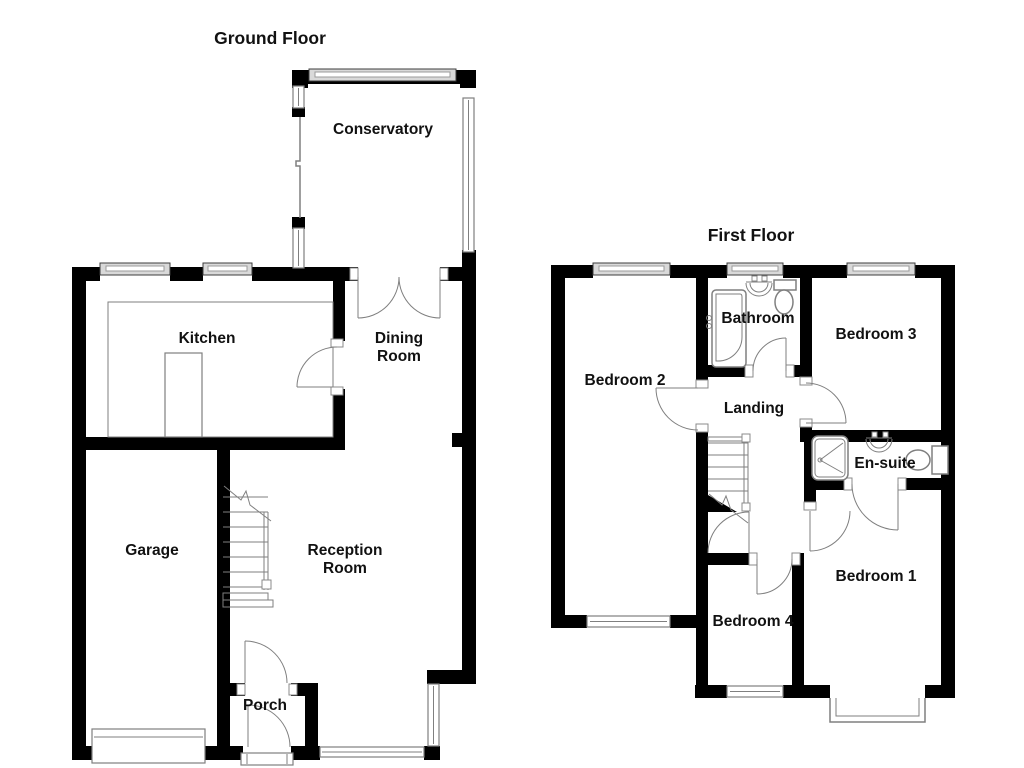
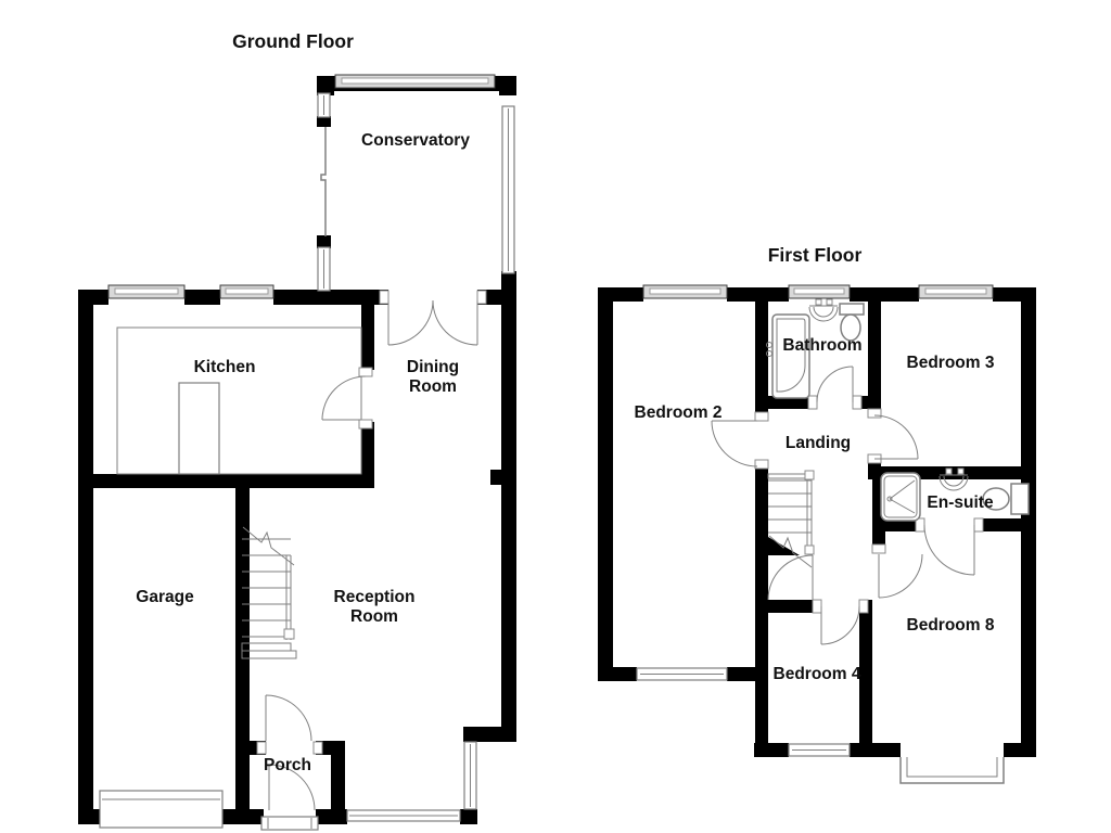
  Ground Floor
  Conservatory
  Kitchen
  Dining
  Room
  Garage
  Reception
  Room
  Porch
  First Floor
  Bedroom 2
  Bathroom
  Bedroom 3
  Landing
  En-suite
- Bedroom 1
+ Bedroom 8
  Bedroom 4
